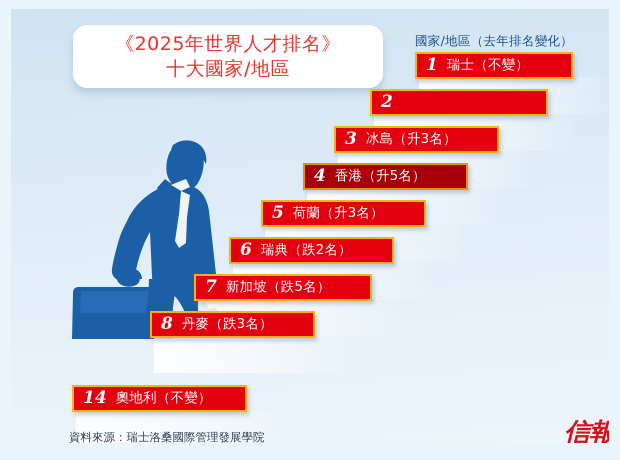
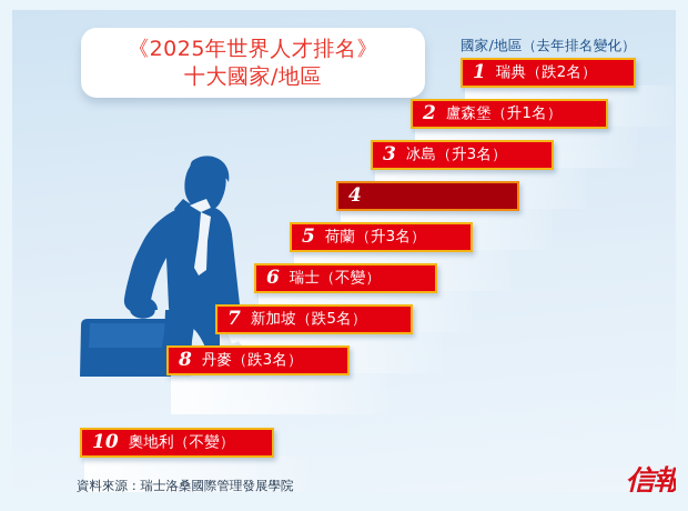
  《2025年世界人才排名》
  十大國家/地區
  國家/地區（去年排名變化）
  1
- 瑞士（不變）
+ 瑞典（跌2名）
  2
+ 盧森堡（升1名）
  3
  冰島（升3名）
  4
- 香港（升5名）
  5
  荷蘭（升3名）
  6
- 瑞典（跌2名）
+ 瑞士（不變）
  7
  新加坡（跌5名）
  8
  丹麥（跌3名）
- 14
+ 10
  奧地利（不變）
  資料來源：瑞士洛桑國際管理發展學院
  信報
